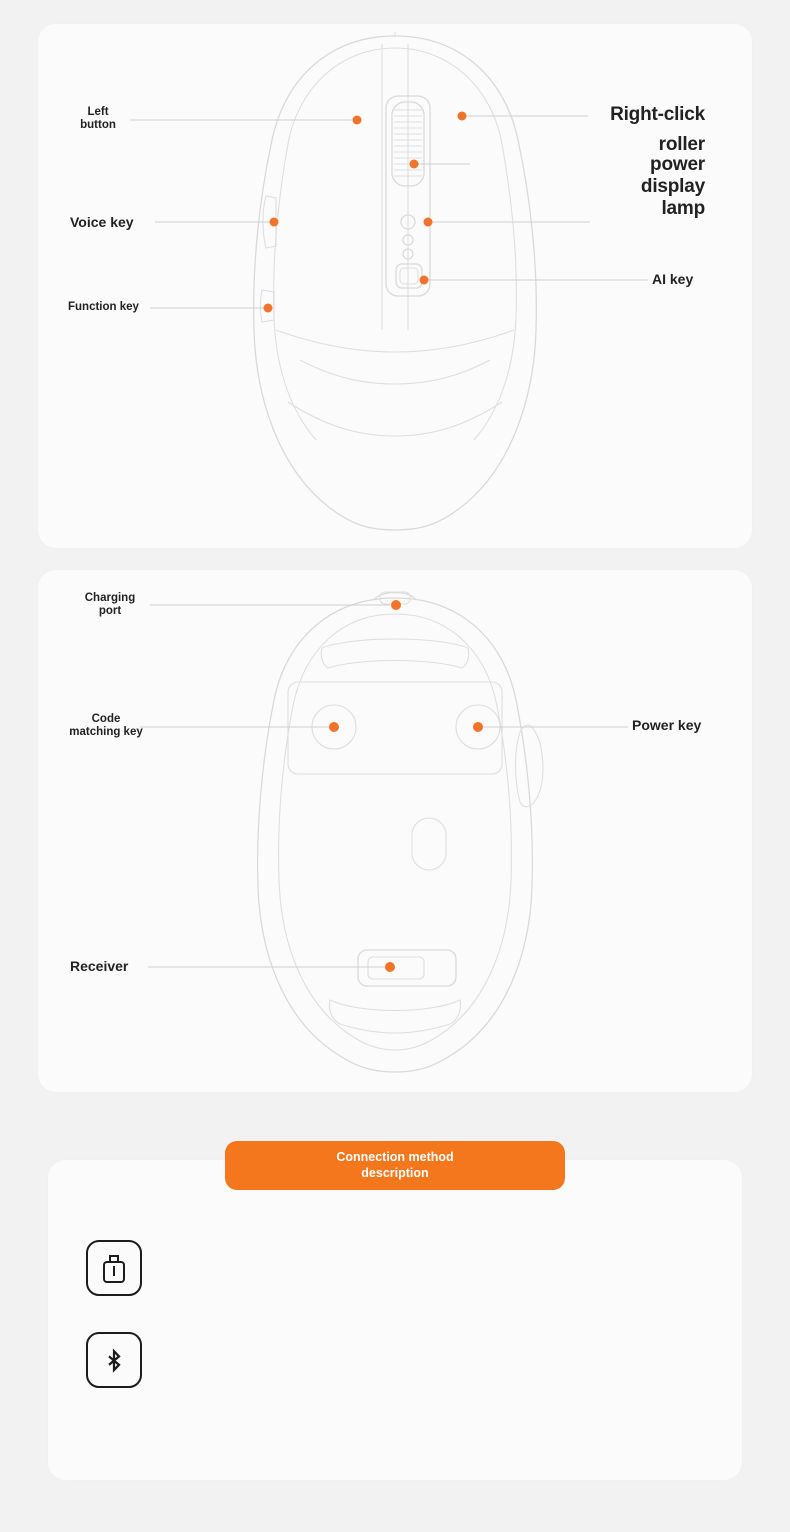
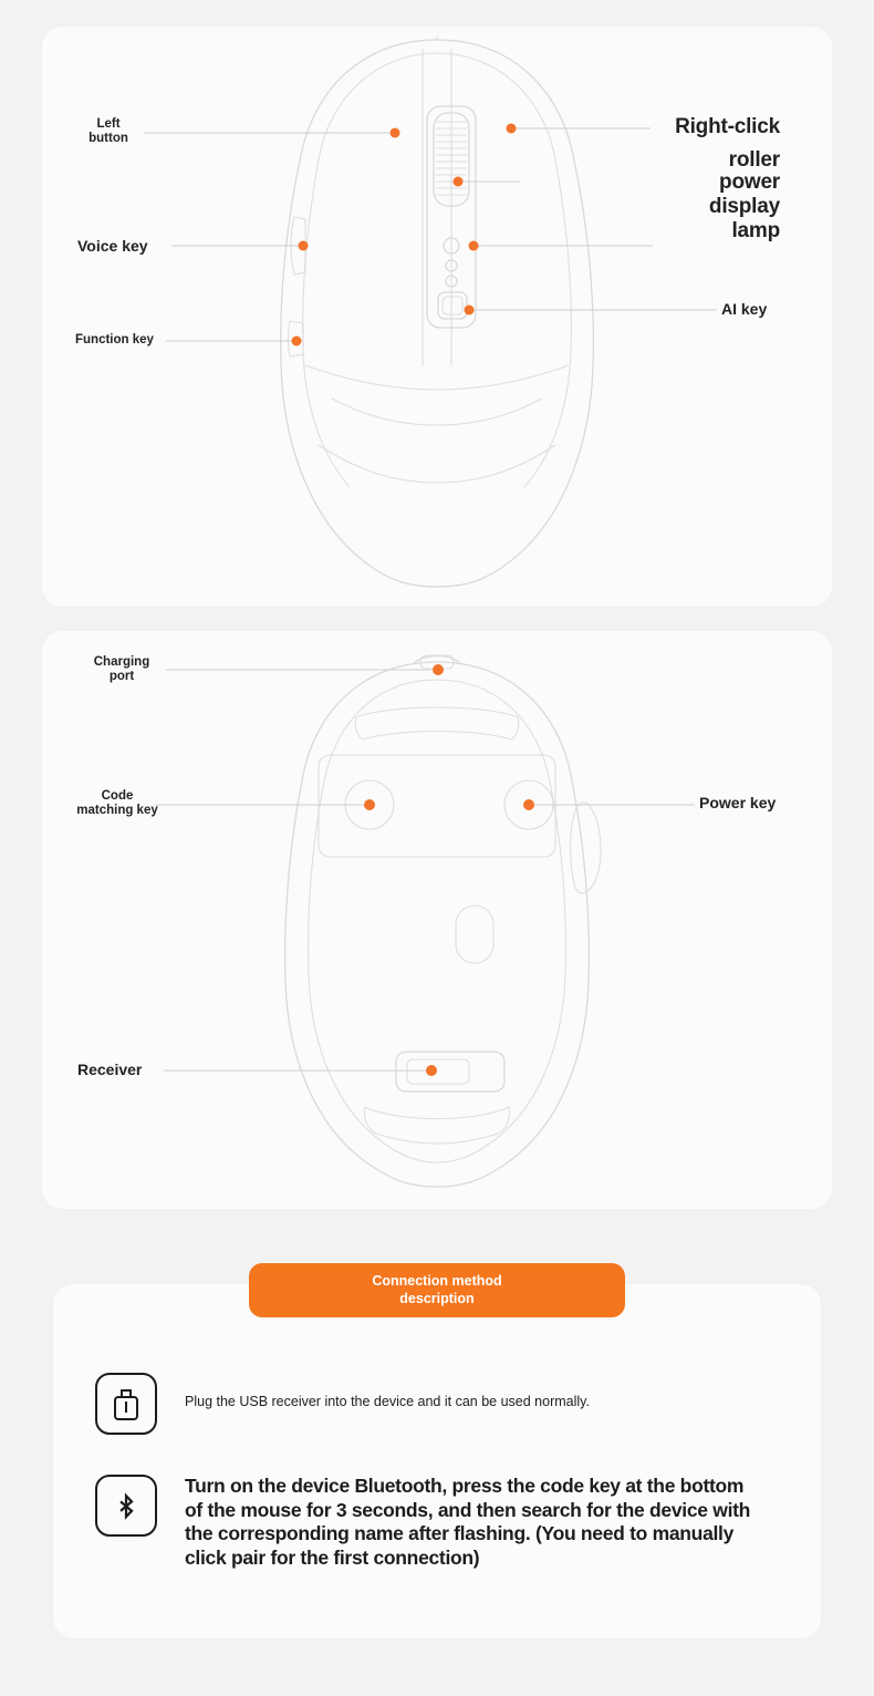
  Left
  button
  Voice key
  Function key
  Right-click
  roller
  power
  display
  lamp
  AI key
  Charging
  port
  Code
  matching key
  Power key
  Receiver
  Connection method
  description
+ Plug the USB receiver into the device and it can be used normally.
+ Turn on the device Bluetooth, press the code key at the bottom of the mouse for 3 seconds, and then search for the device with the corresponding name after flashing. (You need to manually click pair for the first connection)
